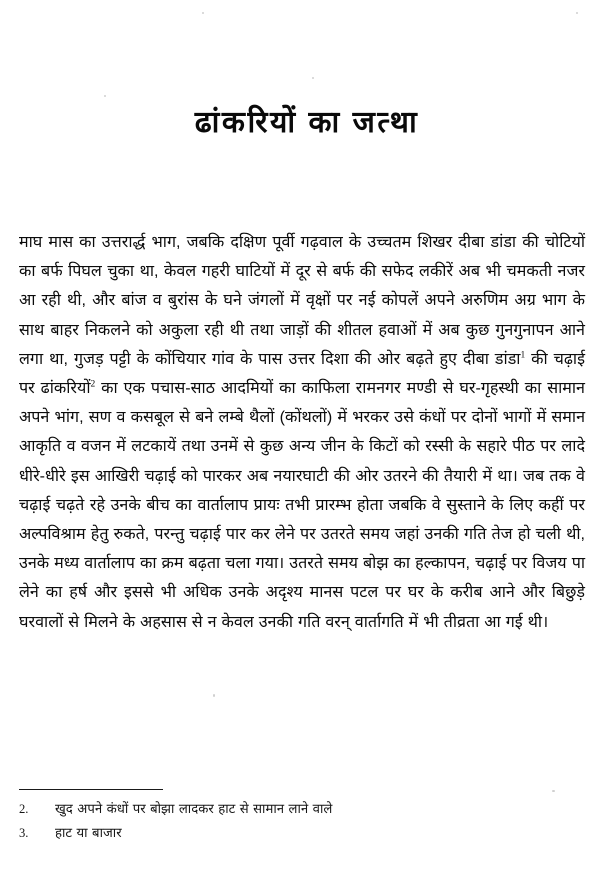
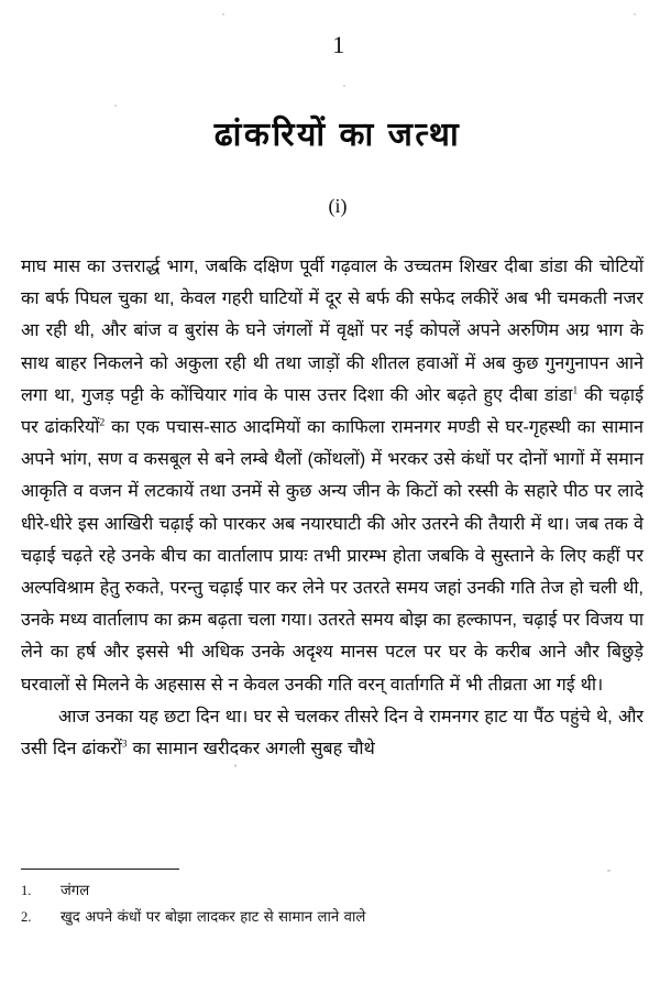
+ 1
  ढांकरियों का जत्था
+ (i)
  माघ मास का उत्तरार्द्ध भाग, जबकि दक्षिण पूर्वी गढ़वाल के उच्चतम शिखर दीबा डांडा की चोटियों का बर्फ पिघल चुका था, केवल गहरी घाटियों में दूर से बर्फ की सफेद लकीरें अब भी चमकती नजर आ रही थी, और बांज व बुरांस के घने जंगलों में वृक्षों पर नई कोपलें अपने अरुणिम अग्र भाग के साथ बाहर निकलने को अकुला रही थी तथा जाड़ों की शीतल हवाओं में अब कुछ गुनगुनापन आने लगा था, गुजड़ पट्टी के कोंचियार गांव के पास उत्तर दिशा की ओर बढ़ते हुए दीबा डांडा1 की चढ़ाई पर ढांकरियों2 का एक पचास-साठ आदमियों का काफिला रामनगर मण्डी से घर-गृहस्थी का सामान अपने भांग, सण व कसबूल से बने लम्बे थैलों (कोंथलों) में भरकर उसे कंधों पर दोनों भागों में समान आकृति व वजन में लटकायें तथा उनमें से कुछ अन्य जीन के किटों को रस्सी के सहारे पीठ पर लादे धीरे-धीरे इस आखिरी चढ़ाई को पारकर अब नयारघाटी की ओर उतरने की तैयारी में था। जब तक वे चढ़ाई चढ़ते रहे उनके बीच का वार्तालाप प्रायः तभी प्रारम्भ होता जबकि वे सुस्ताने के लिए कहीं पर अल्पविश्राम हेतु रुकते, परन्तु चढ़ाई पार कर लेने पर उतरते समय जहां उनकी गति तेज हो चली थी, उनके मध्य वार्तालाप का क्रम बढ़ता चला गया। उतरते समय बोझ का हल्कापन, चढ़ाई पर विजय पा लेने का हर्ष और इससे भी अधिक उनके अदृश्य मानस पटल पर घर के करीब आने और बिछुड़े घरवालों से मिलने के अहसास से न केवल उनकी गति वरन् वार्तागति में भी तीव्रता आ गई थी।
+ आज उनका यह छटा दिन था। घर से चलकर तीसरे दिन वे रामनगर हाट या पैंठ पहुंचे थे, और उसी दिन ढांकरों3 का सामान खरीदकर अगली सुबह चौथे
+ 1.
+ जंगल
  2.
  खुद अपने कंधों पर बोझा लादकर हाट से सामान लाने वाले
- 3.
- हाट या बाजार
